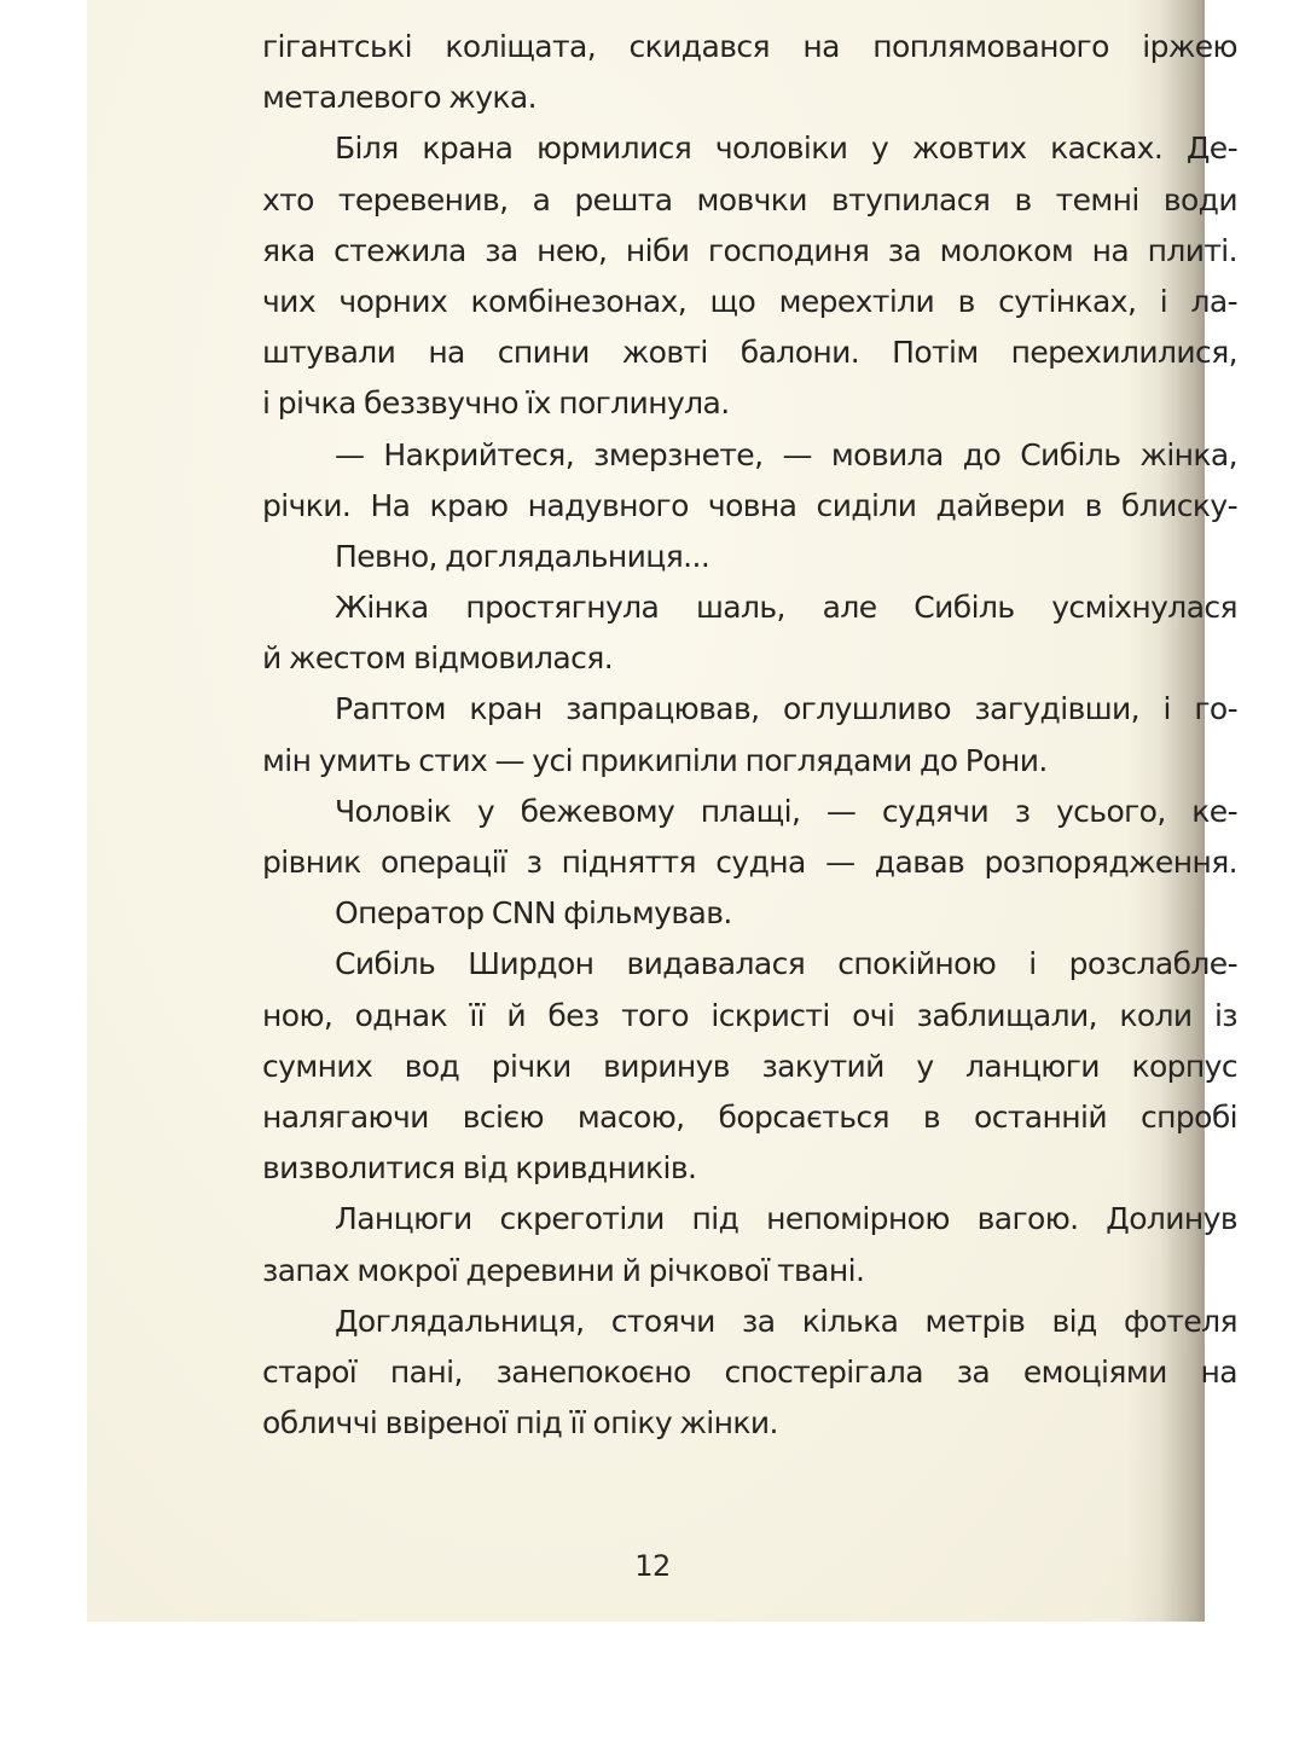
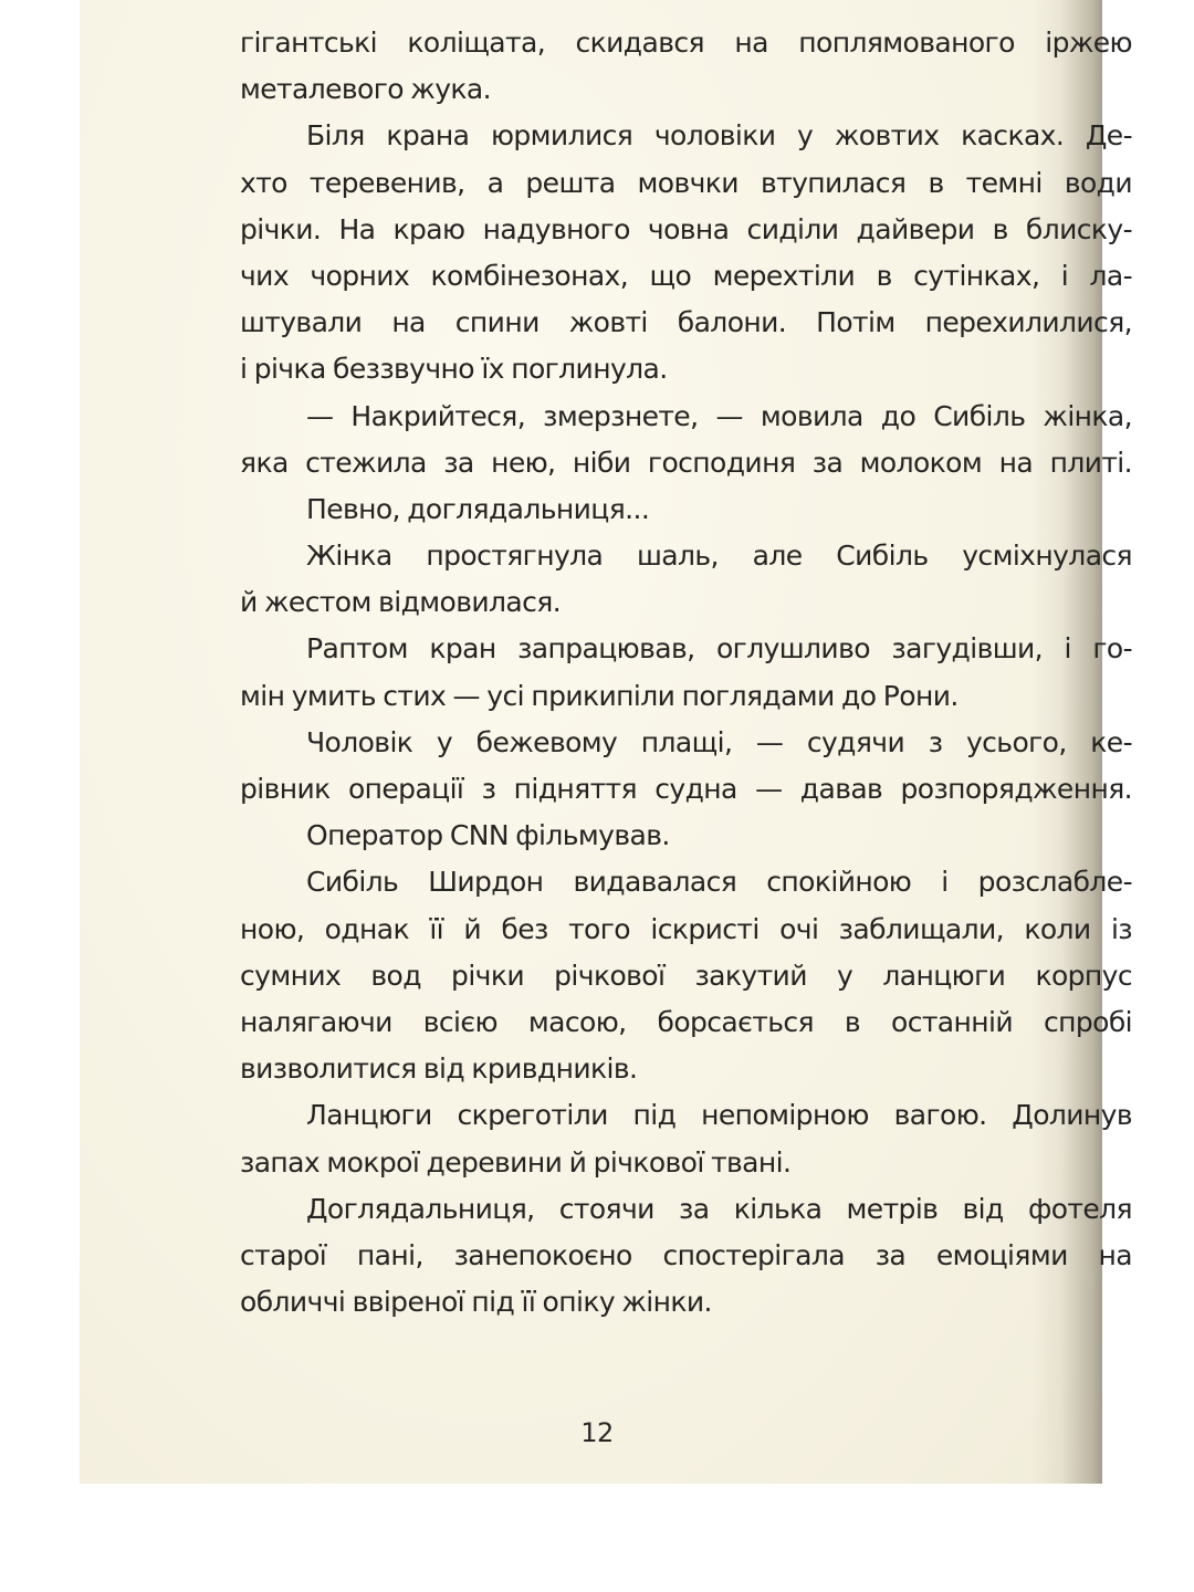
  гігантські коліщата, скидався на поплямованого іржею
  металевого жука.
  Біля крана юрмилися чоловіки у жовтих касках. Де-
  хто теревенив, а решта мовчки втупилася в темні води
- яка стежила за нею, ніби господиня за молоком на плиті.
+ річки. На краю надувного човна сиділи дайвери в блиску-
  чих чорних комбінезонах, що мерехтіли в сутінках, і ла-
  штували на спини жовті балони. Потім перехилилися,
  і річка беззвучно їх поглинула.
  — Накрийтеся, змерзнете, — мовила до Сибіль жінка,
- річки. На краю надувного човна сиділи дайвери в блиску-
+ яка стежила за нею, ніби господиня за молоком на плиті.
  Певно, доглядальниця...
  Жінка простягнула шаль, але Сибіль усміхнулася
  й жестом відмовилася.
  Раптом кран запрацював, оглушливо загудівши, і го-
  мін умить стих — усі прикипіли поглядами до Рони.
  Чоловік у бежевому плащі, — судячи з усього, ке-
  рівник операції з підняття судна — давав розпорядження.
  Оператор CNN фільмував.
  Сибіль Ширдон видавалася спокійною і розслабле-
  ною, однак її й без того іскристі очі заблищали, коли із
- сумних вод річки виринув закутий у ланцюги корпус
+ сумних вод річки річкової закутий у ланцюги корпус
  налягаючи всією масою, борсається в останній спробі
  визволитися від кривдників.
  Ланцюги скреготіли під непомірною вагою. Долинув
  запах мокрої деревини й річкової твані.
  Доглядальниця, стоячи за кілька метрів від фотеля
  старої пані, занепокоєно спостерігала за емоціями на
  обличчі ввіреної під її опіку жінки.
  12
